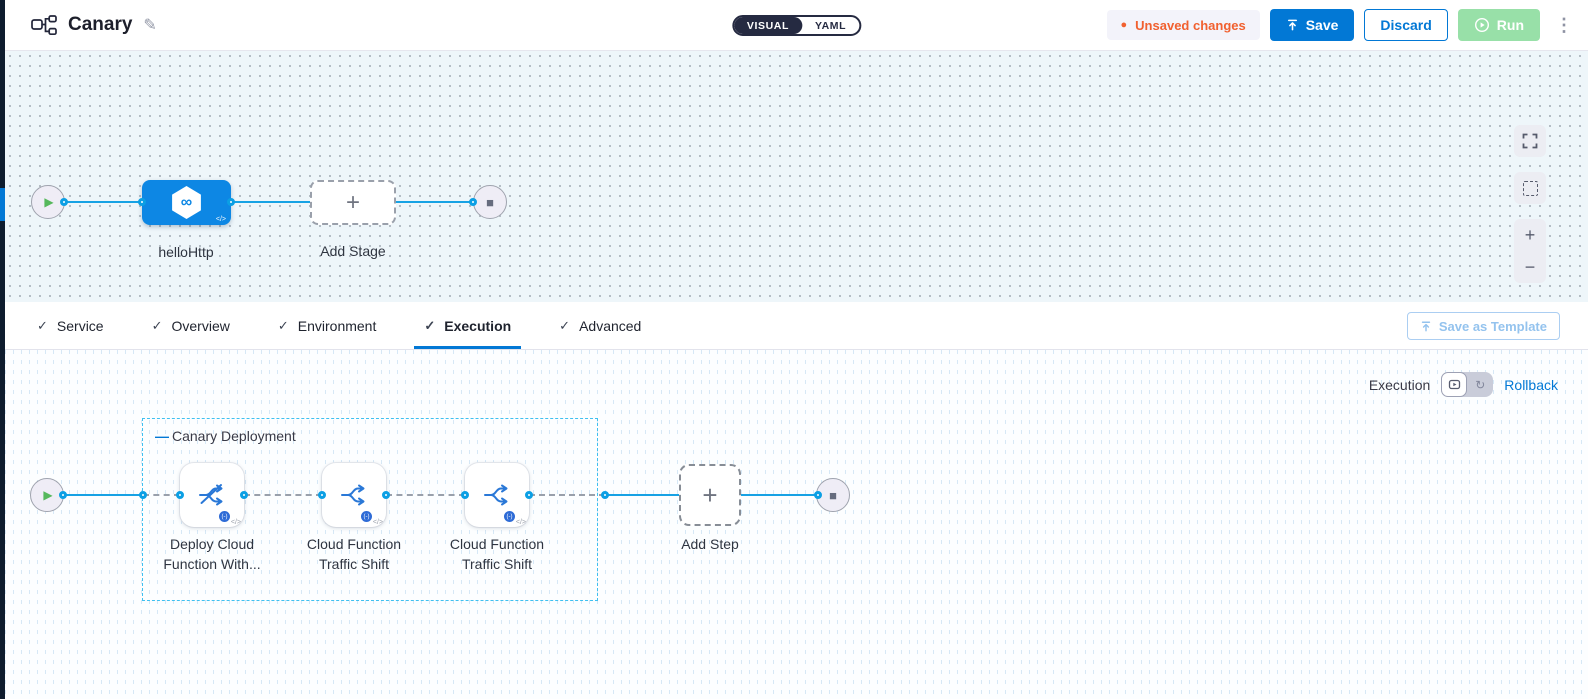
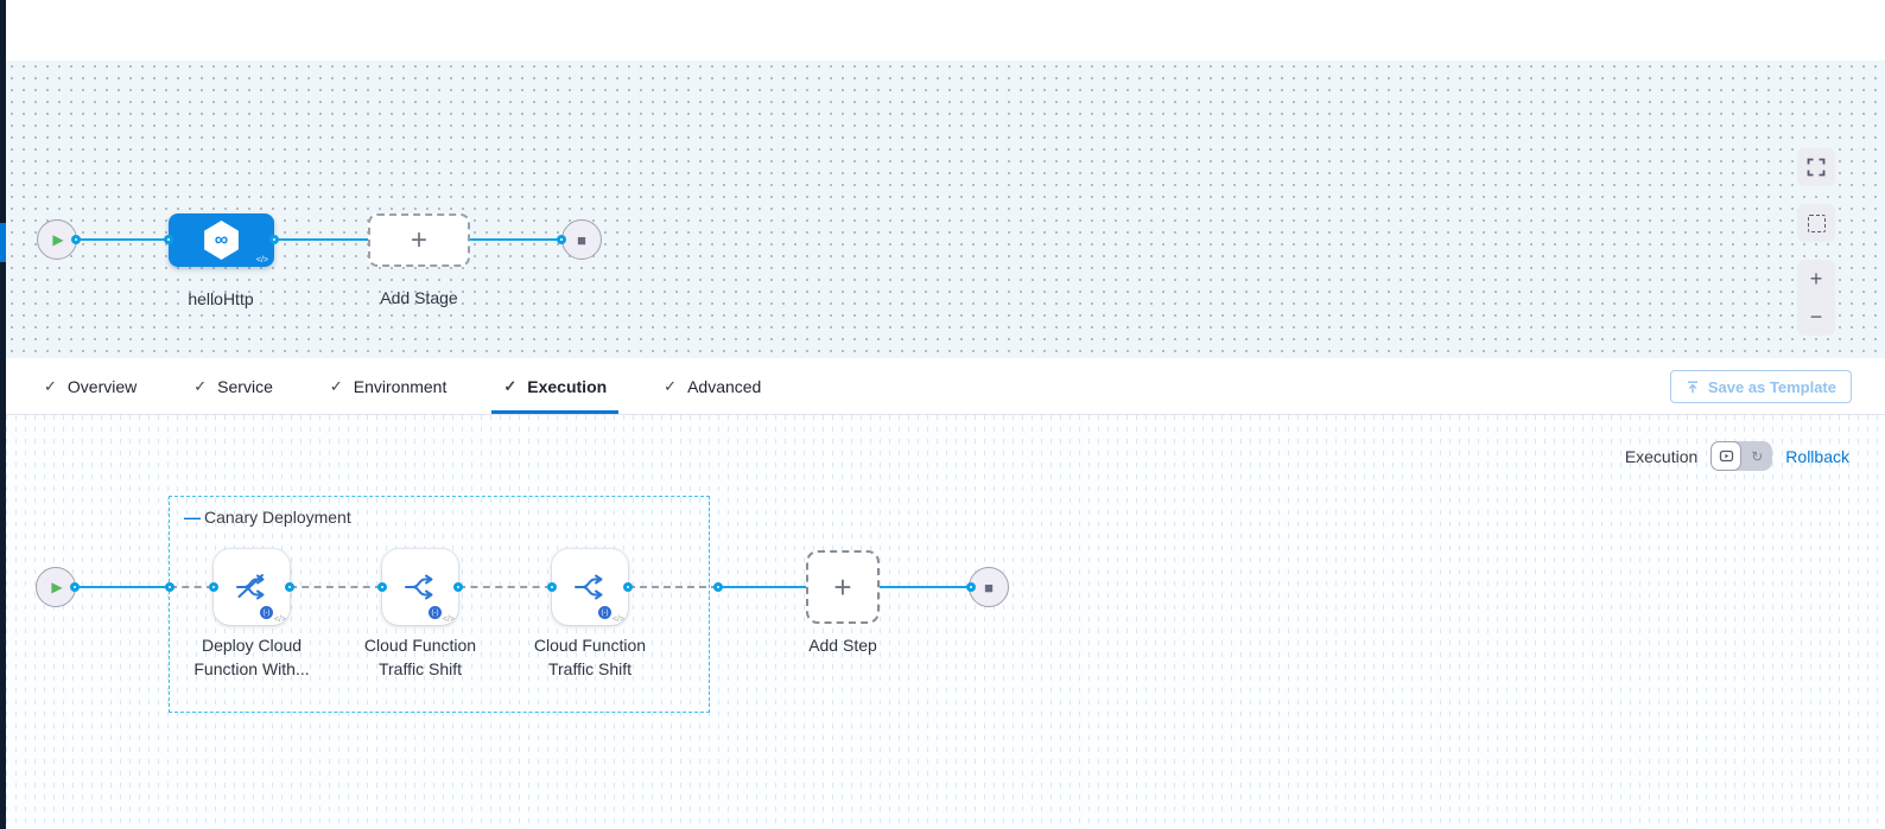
- Canary
- ✎
- VISUAL
- YAML
- ●
- Unsaved changes
- Save
- Discard
- Run
- ⋮
  ▶
  ∞
  +
  ■
  helloHttp
  Add Stage
  +
  −
  ✓
- Service
+ Overview
  ✓
- Overview
+ Service
  ✓
  Environment
  ✓
  Execution
  ✓
  Advanced
  Save as Template
  Execution
  ↻
  Rollback
  —
  Canary Deployment
  ▶
  +
  ■
  Deploy Cloud
  Function With...
  Cloud Function
  Traffic Shift
  Cloud Function
  Traffic Shift
  Add Step
